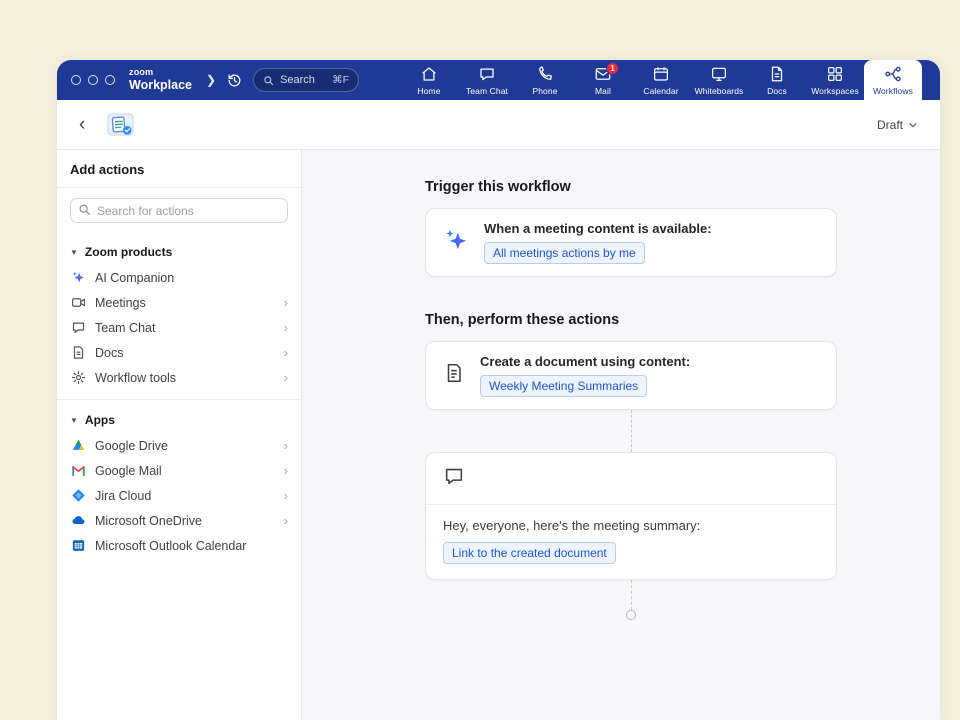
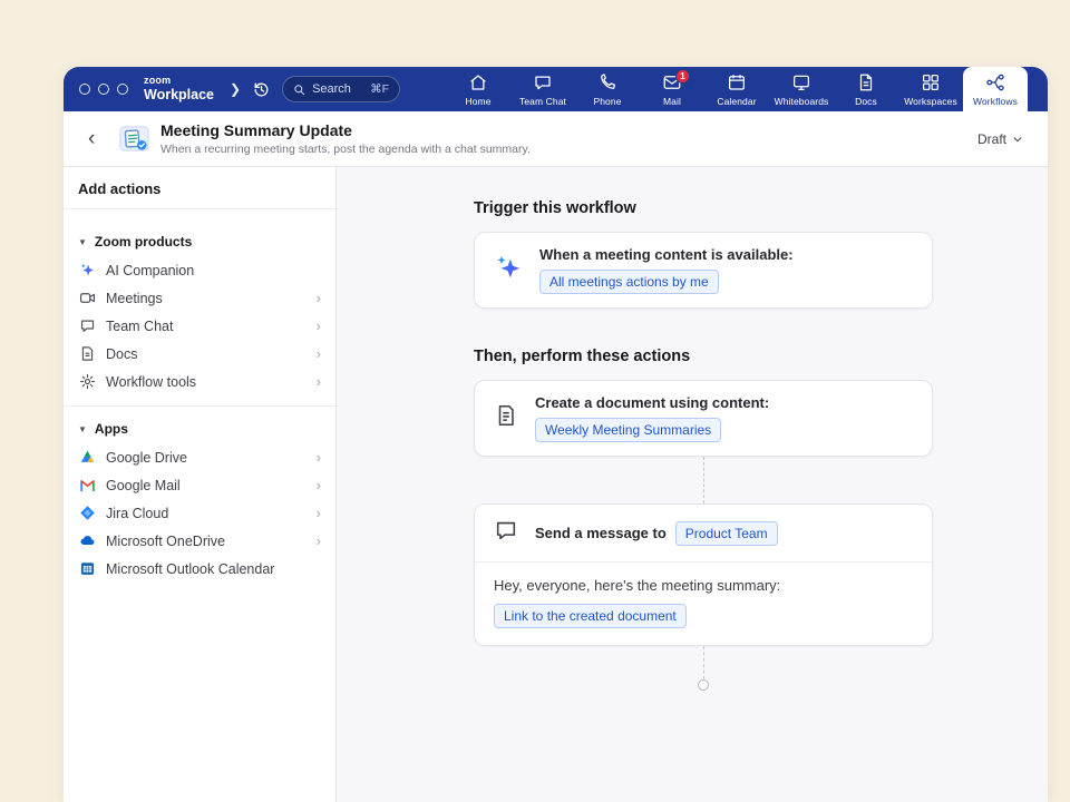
  zoom
  Workplace
  ❯
  Search
  ⌘F
  Home
  Team Chat
  Phone
  1
  Mail
  Calendar
  Whiteboards
  Docs
  Workspaces
  Workflows
  ‹
+ Meeting Summary Update
+ When a recurring meeting starts, post the agenda with a chat summary.
  Draft
  Add actions
- Search for actions
  ▼
  Zoom products
  AI Companion
  Meetings
  ›
  Team Chat
  ›
  Docs
  ›
  Workflow tools
  ›
  ▼
  Apps
  Google Drive
  ›
  Google Mail
  ›
  Jira Cloud
  ›
  Microsoft OneDrive
  ›
  Microsoft Outlook Calendar
  Trigger this workflow
  When a meeting content is available:
  All meetings actions by me
  Then, perform these actions
  Create a document using content:
  Weekly Meeting Summaries
+ Send a message to
+ Product Team
  Hey, everyone, here's the meeting summary:
  Link to the created document
